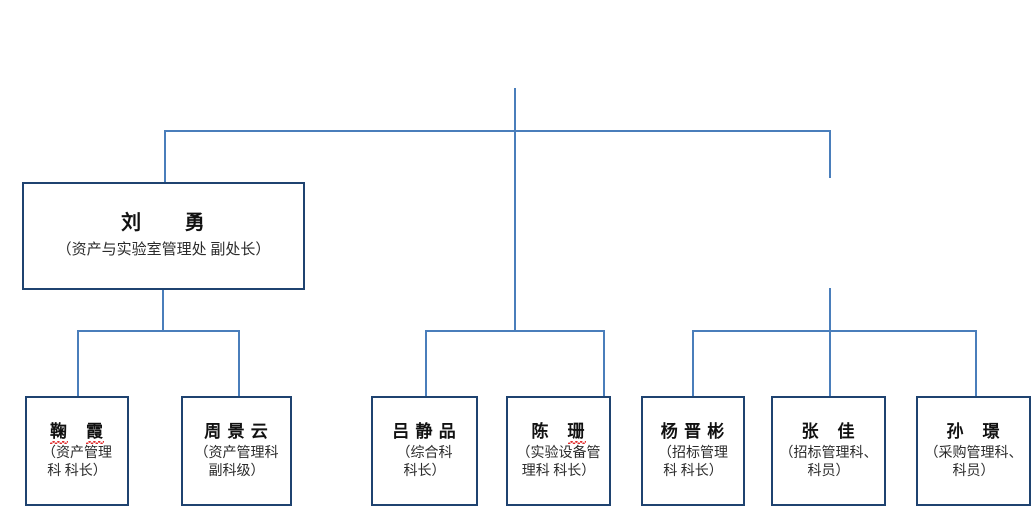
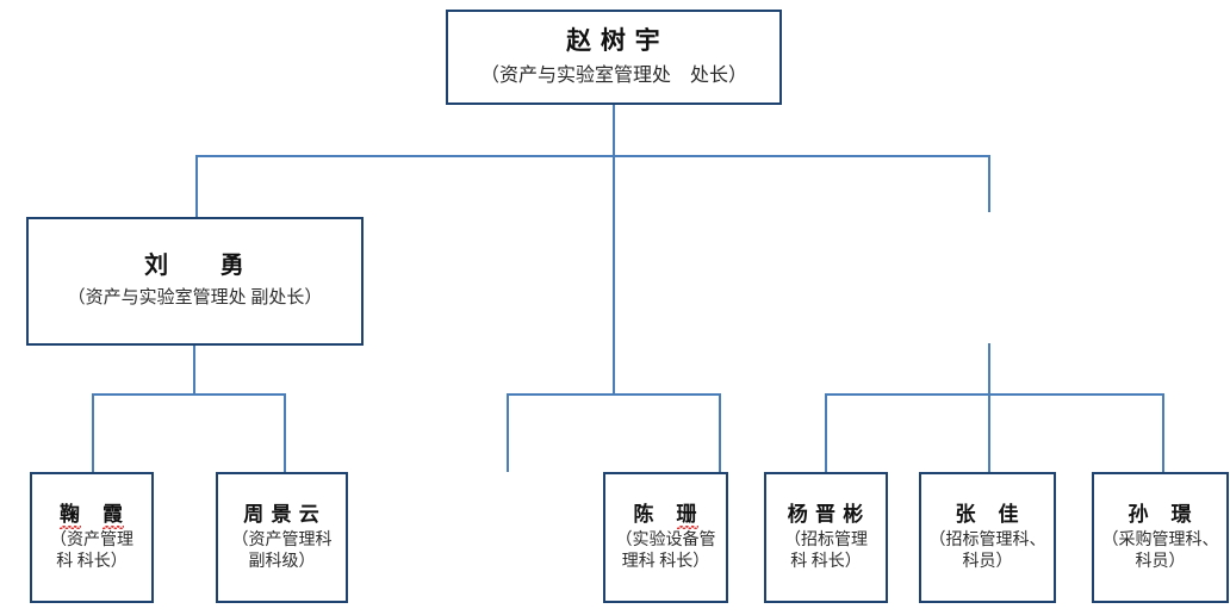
+ 赵 树 宇
+ （资产与实验室管理处 处长）
  刘 勇
  （资产与实验室管理处 副处长）
  鞠 霞
  （资产管理
  科 科长）
  周 景 云
  （资产管理科
  副科级）
- 吕 静 品
- （综合科
- 科长）
  陈 珊
  （实验设备管
  理科 科长）
  杨 晋 彬
  （招标管理
  科 科长）
  张 佳
  （招标管理科、
  科员）
  孙 璟
  （采购管理科、
  科员）
